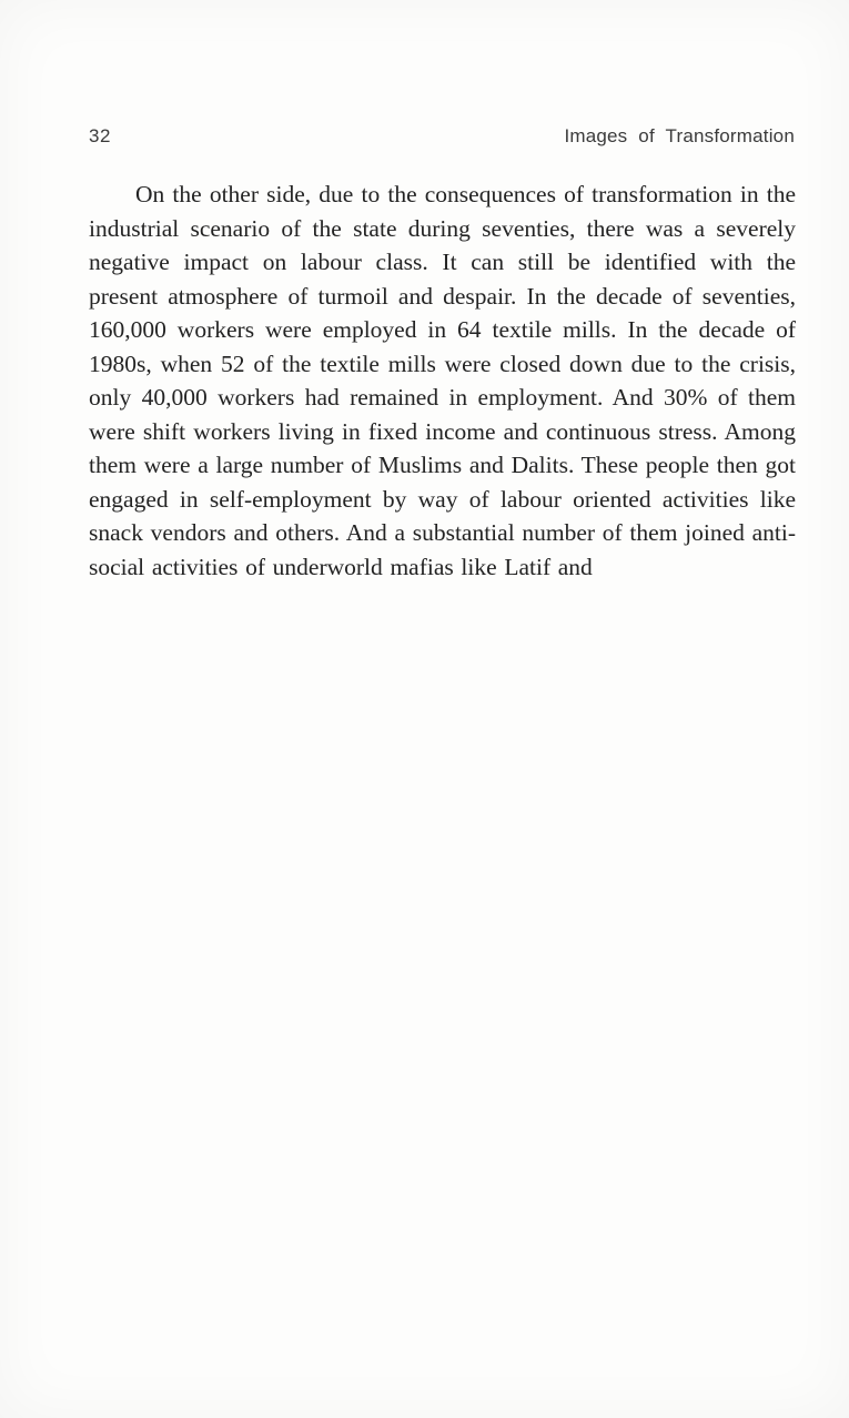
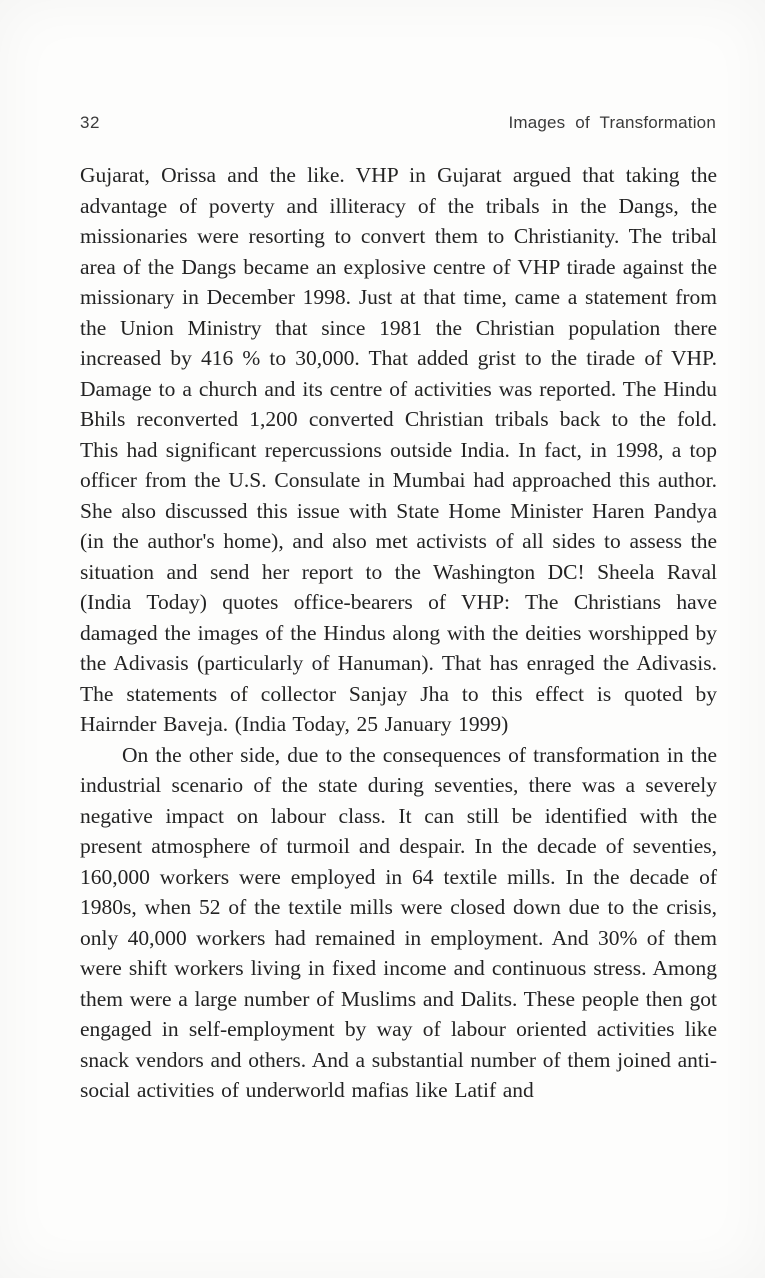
  32
  Images of Transformation
+ Gujarat, Orissa and the like. VHP in Gujarat argued that taking the advantage of poverty and illiteracy of the tribals in the Dangs, the missionaries were resorting to convert them to Christianity. The tribal area of the Dangs became an explosive centre of VHP tirade against the missionary in December 1998. Just at that time, came a statement from the Union Ministry that since 1981 the Christian population there increased by 416 % to 30,000. That added grist to the tirade of VHP. Damage to a church and its centre of activities was reported. The Hindu Bhils reconverted 1,200 converted Christian tribals back to the fold. This had significant repercussions outside India. In fact, in 1998, a top officer from the U.S. Consulate in Mumbai had approached this author. She also discussed this issue with State Home Minister Haren Pandya (in the author's home), and also met activists of all sides to assess the situation and send her report to the Washington DC! Sheela Raval (India Today) quotes office-bearers of VHP: The Christians have damaged the images of the Hindus along with the deities worshipped by the Adivasis (particularly of Hanuman). That has enraged the Adivasis. The statements of collector Sanjay Jha to this effect is quoted by Hairnder Baveja. (India Today, 25 January 1999)
  On the other side, due to the consequences of transformation in the industrial scenario of the state during seventies, there was a severely negative impact on labour class. It can still be identified with the present atmosphere of turmoil and despair. In the decade of seventies, 160,000 workers were employed in 64 textile mills. In the decade of 1980s, when 52 of the textile mills were closed down due to the crisis, only 40,000 workers had remained in employment. And 30% of them were shift workers living in fixed income and continuous stress. Among them were a large number of Muslims and Dalits. These people then got engaged in self-employment by way of labour oriented activities like snack vendors and others. And a substantial number of them joined anti-social activities of underworld mafias like Latif and
